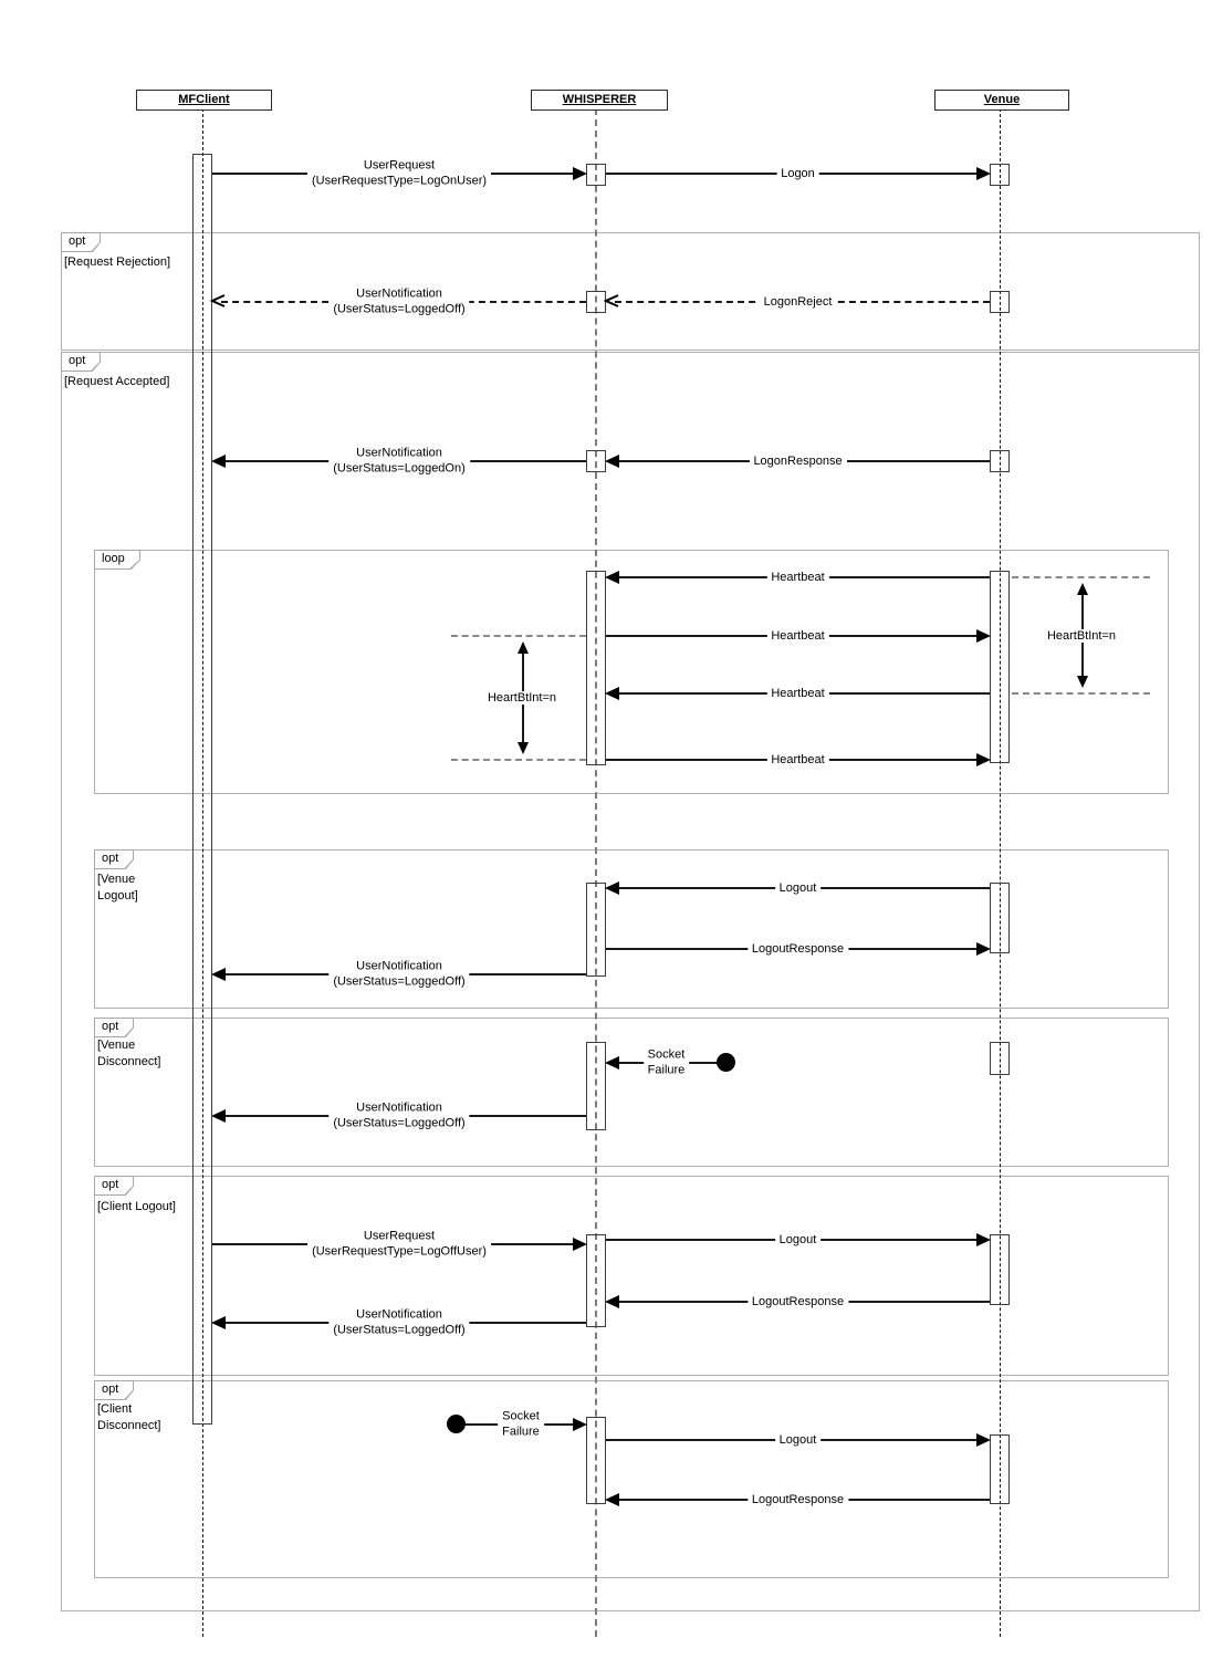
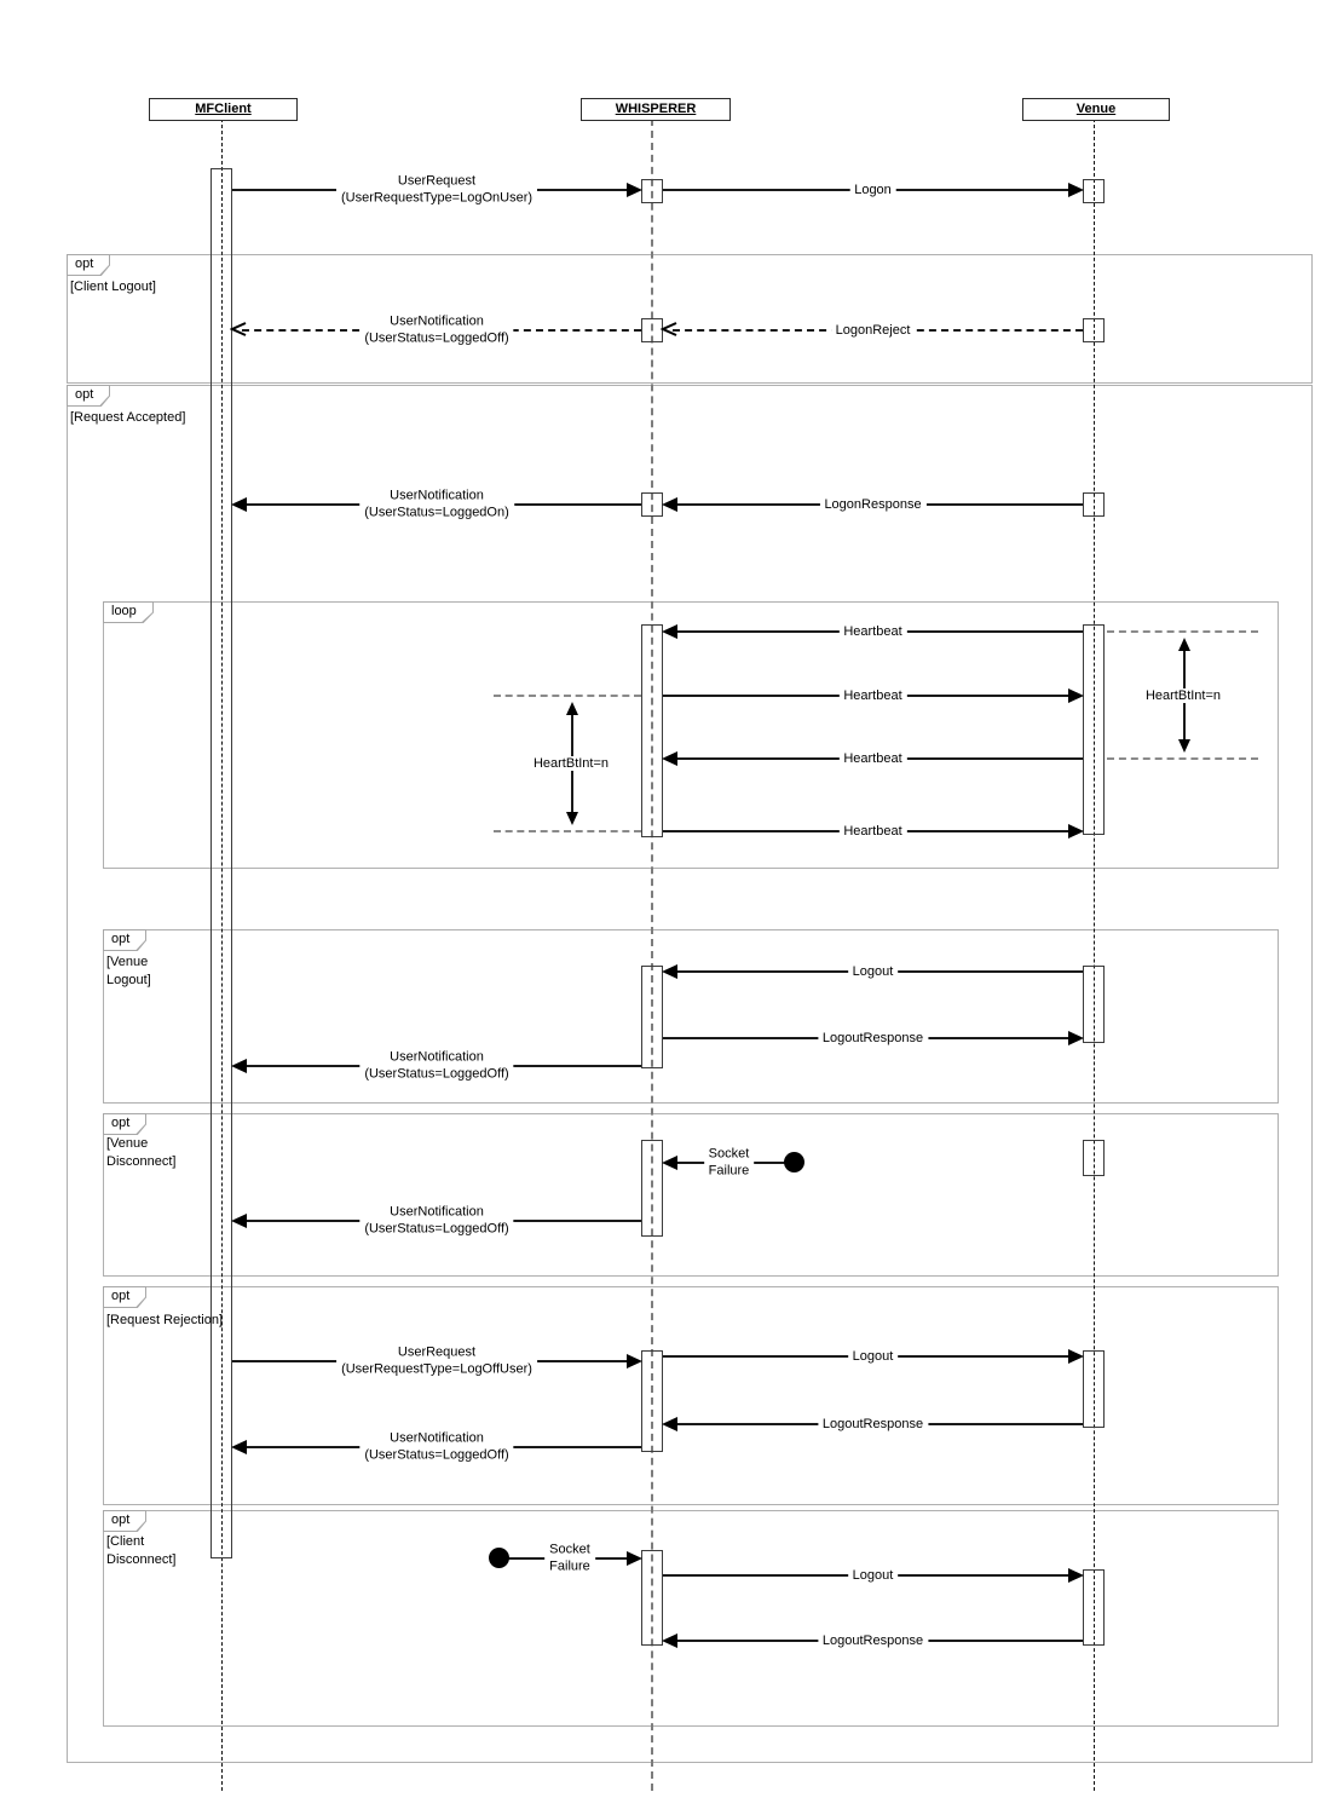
  opt
- [Request Rejection]
+ [Client Logout]
  opt
  [Request Accepted]
  loop
  opt
  [Venue
  Logout]
  opt
  [Venue
  Disconnect]
  opt
- [Client Logout]
+ [Request Rejection]
  opt
  [Client
  Disconnect]
  MFClient
  WHISPERER
  Venue
  UserRequest
  (UserRequestType=LogOnUser)
  Logon
  UserNotification
  (UserStatus=LoggedOff)
  LogonReject
  UserNotification
  (UserStatus=LoggedOn)
  LogonResponse
  Heartbeat
  Heartbeat
  Heartbeat
  Heartbeat
  Logout
  LogoutResponse
  UserNotification
  (UserStatus=LoggedOff)
  Socket
  Failure
  UserNotification
  (UserStatus=LoggedOff)
  UserRequest
  (UserRequestType=LogOffUser)
  Logout
  LogoutResponse
  UserNotification
  (UserStatus=LoggedOff)
  Socket
  Failure
  Logout
  LogoutResponse
  HeartBtInt=n
  HeartBtInt=n
